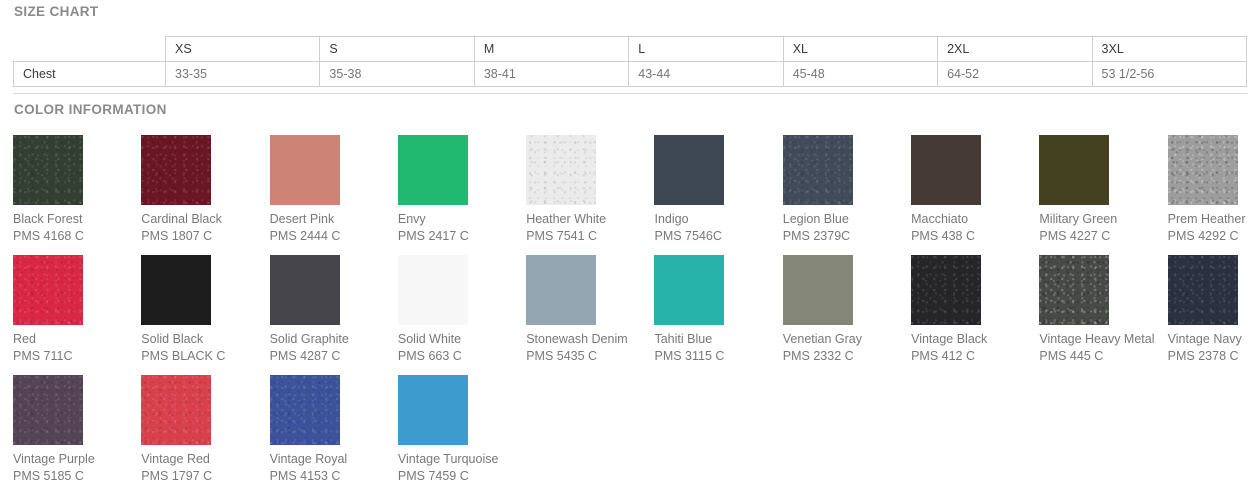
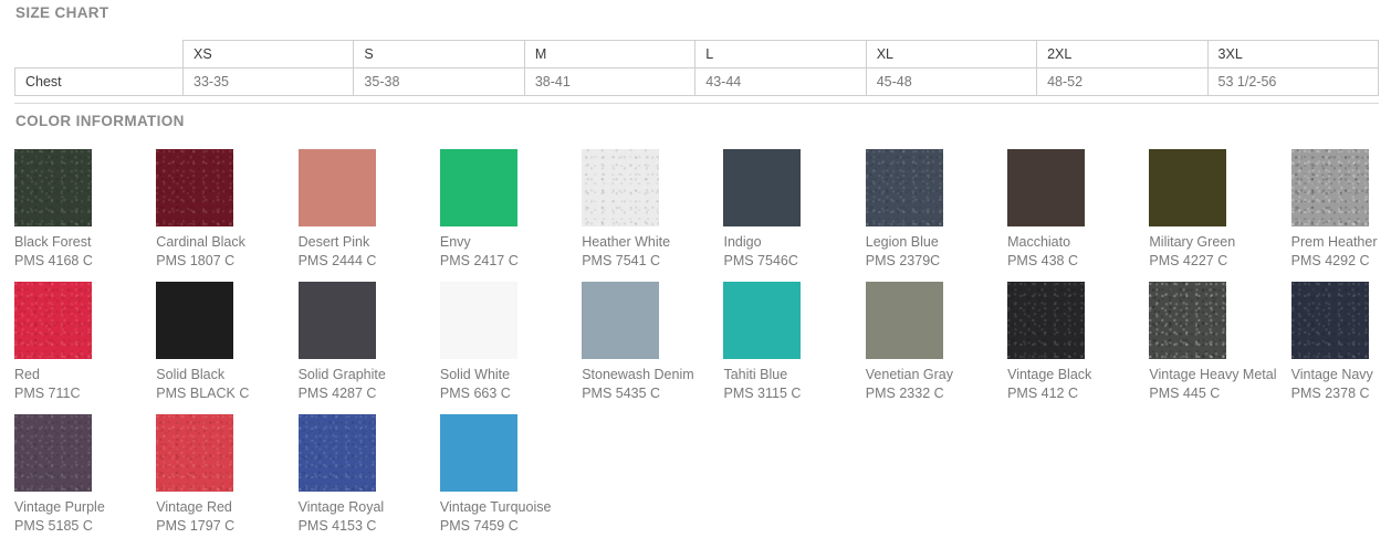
  SIZE CHART
  	XS	S	M	L	XL	2XL	3XL
- Chest	33-35	35-38	38-41	43-44	45-48	64-52	53 1/2-56
+ Chest	33-35	35-38	38-41	43-44	45-48	48-52	53 1/2-56
  COLOR INFORMATION
  Black Forest
  PMS 4168 C
  Cardinal Black
  PMS 1807 C
  Desert Pink
  PMS 2444 C
  Envy
  PMS 2417 C
  Heather White
  PMS 7541 C
  Indigo
  PMS 7546C
  Legion Blue
  PMS 2379C
  Macchiato
  PMS 438 C
  Military Green
  PMS 4227 C
  Prem Heather
  PMS 4292 C
  Red
  PMS 711C
  Solid Black
  PMS BLACK C
  Solid Graphite
  PMS 4287 C
  Solid White
  PMS 663 C
  Stonewash Denim
  PMS 5435 C
  Tahiti Blue
  PMS 3115 C
  Venetian Gray
  PMS 2332 C
  Vintage Black
  PMS 412 C
  Vintage Heavy Metal
  PMS 445 C
  Vintage Navy
  PMS 2378 C
  Vintage Purple
  PMS 5185 C
  Vintage Red
  PMS 1797 C
  Vintage Royal
  PMS 4153 C
  Vintage Turquoise
  PMS 7459 C
